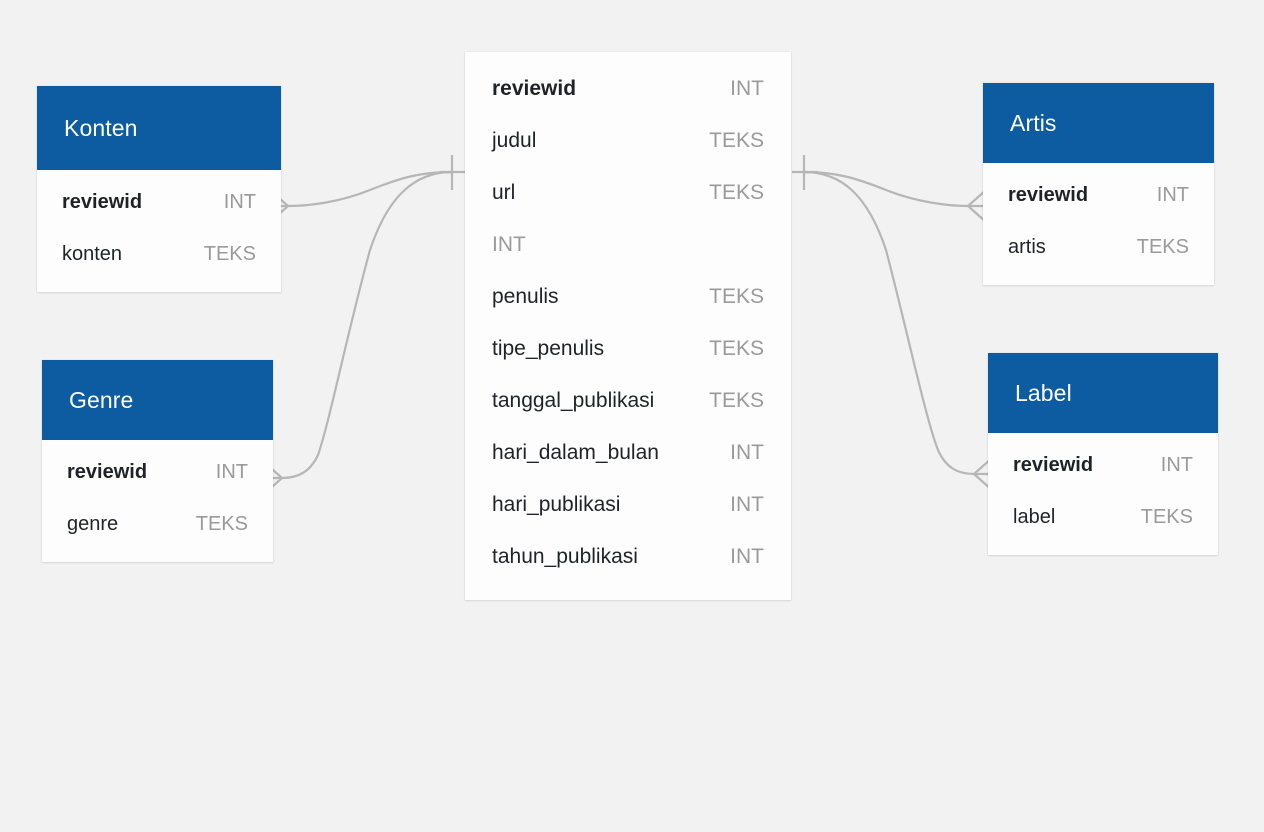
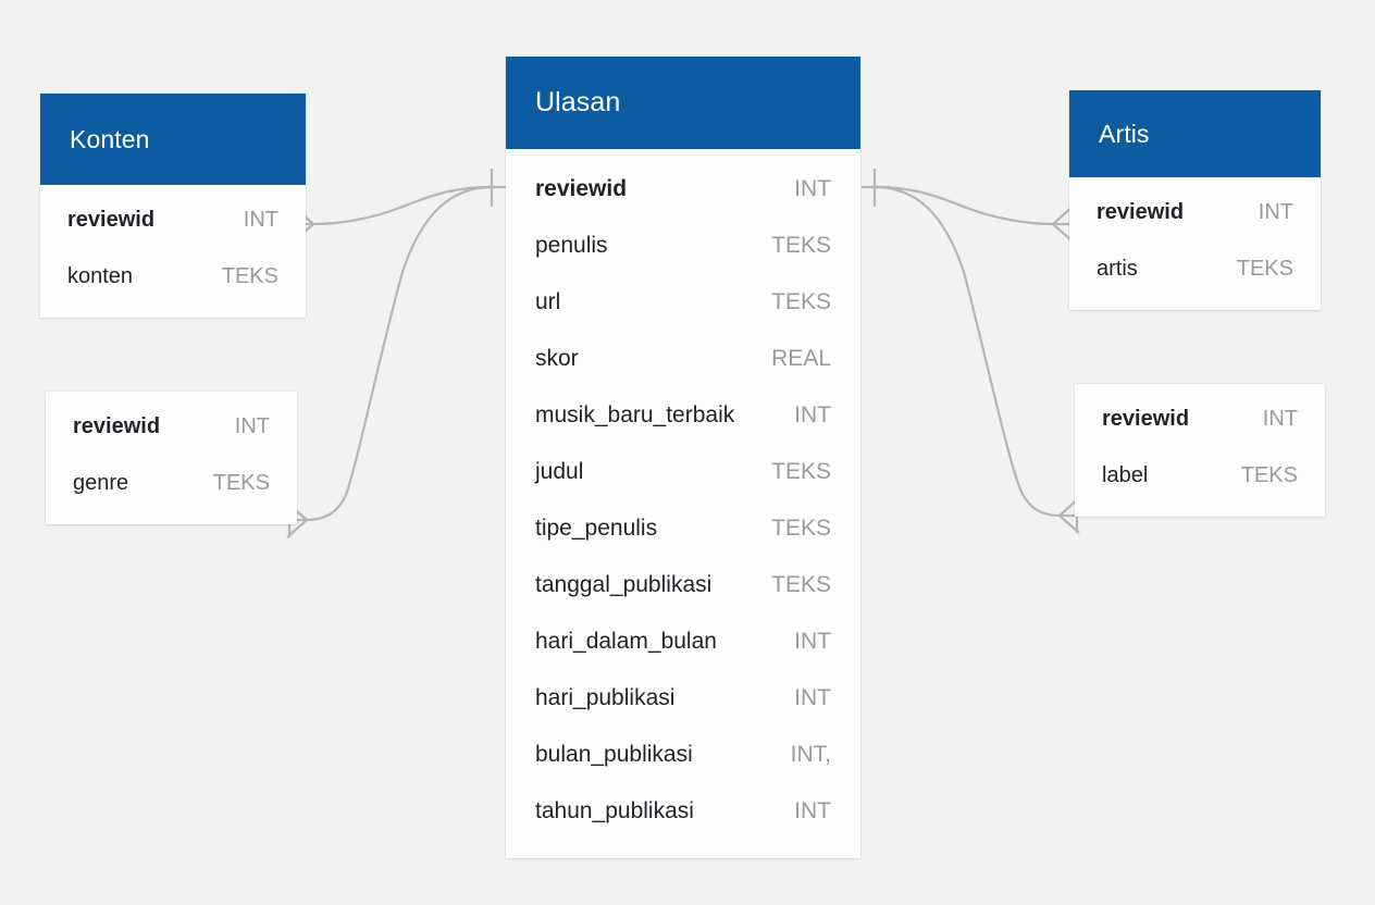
  Konten
  reviewid
  INT
  konten
  TEKS
- Genre
  reviewid
  INT
  genre
  TEKS
+ Ulasan
  reviewid
  INT
- judul
+ penulis
  TEKS
  url
  TEKS
+ skor
+ REAL
+ musik_baru_terbaik
  INT
- penulis
+ judul
  TEKS
  tipe_penulis
  TEKS
  tanggal_publikasi
  TEKS
  hari_dalam_bulan
  INT
  hari_publikasi
  INT
+ bulan_publikasi
+ INT,
  tahun_publikasi
  INT
  Artis
  reviewid
  INT
  artis
  TEKS
- Label
  reviewid
  INT
  label
  TEKS
